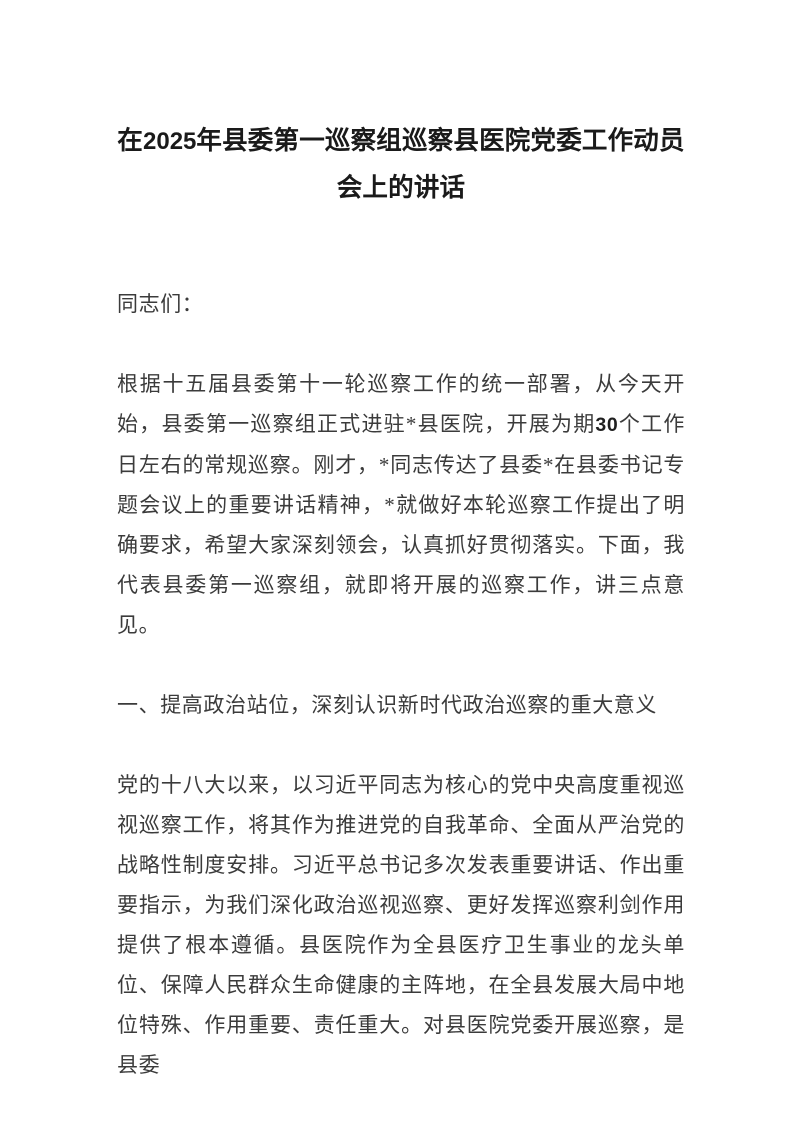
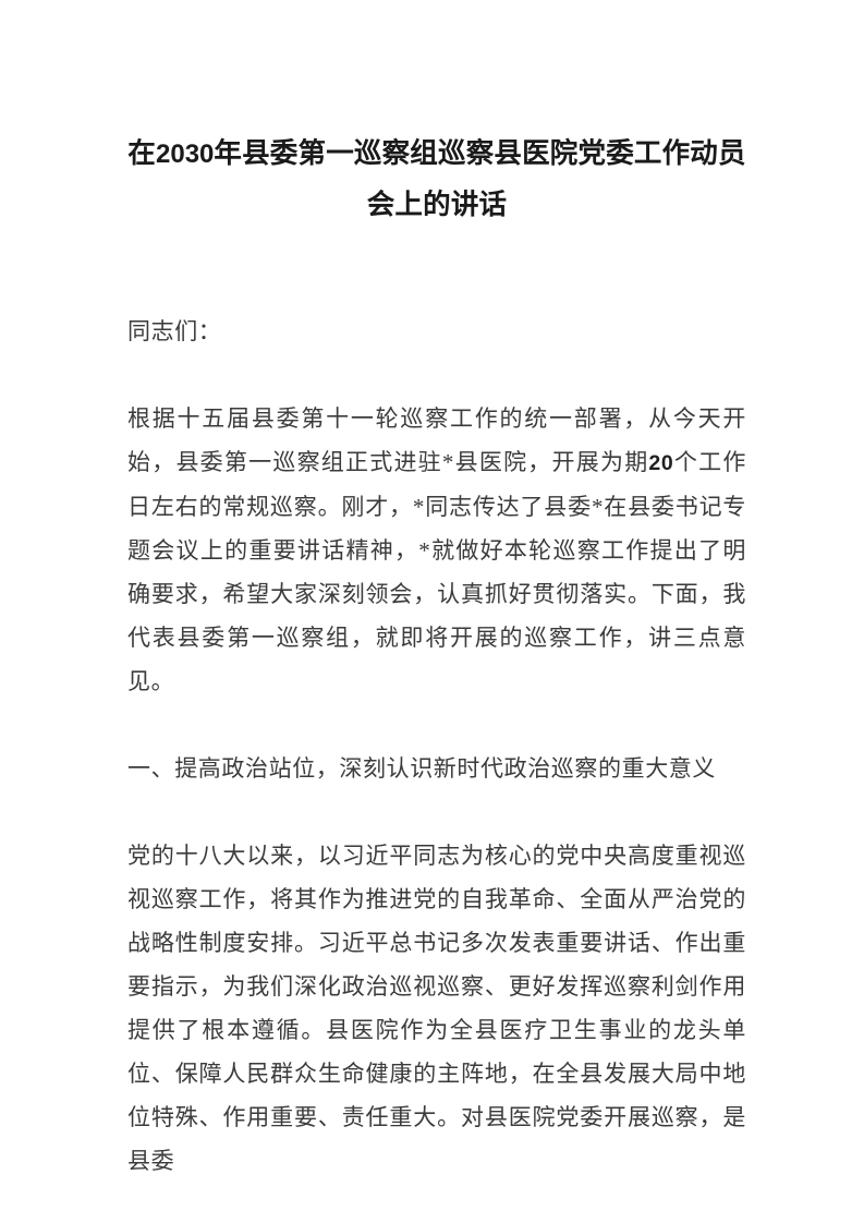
- 在2025年县委第一巡察组巡察县医院党委工作动员会上的讲话
+ 在2030年县委第一巡察组巡察县医院党委工作动员会上的讲话
  同志们：
- 根据十五届县委第十一轮巡察工作的统一部署，从今天开始，县委第一巡察组正式进驻*县医院，开展为期30个工作日左右的常规巡察。刚才，*同志传达了县委*在县委书记专题会议上的重要讲话精神，*就做好本轮巡察工作提出了明确要求，希望大家深刻领会，认真抓好贯彻落实。下面，我代表县委第一巡察组，就即将开展的巡察工作，讲三点意见。
+ 根据十五届县委第十一轮巡察工作的统一部署，从今天开始，县委第一巡察组正式进驻*县医院，开展为期20个工作日左右的常规巡察。刚才，*同志传达了县委*在县委书记专题会议上的重要讲话精神，*就做好本轮巡察工作提出了明确要求，希望大家深刻领会，认真抓好贯彻落实。下面，我代表县委第一巡察组，就即将开展的巡察工作，讲三点意见。
  一、提高政治站位，深刻认识新时代政治巡察的重大意义
  党的十八大以来，以习近平同志为核心的党中央高度重视巡视巡察工作，将其作为推进党的自我革命、全面从严治党的战略性制度安排。习近平总书记多次发表重要讲话、作出重要指示，为我们深化政治巡视巡察、更好发挥巡察利剑作用提供了根本遵循。县医院作为全县医疗卫生事业的龙头单位、保障人民群众生命健康的主阵地，在全县发展大局中地位特殊、作用重要、责任重大。对县医院党委开展巡察，是县委
